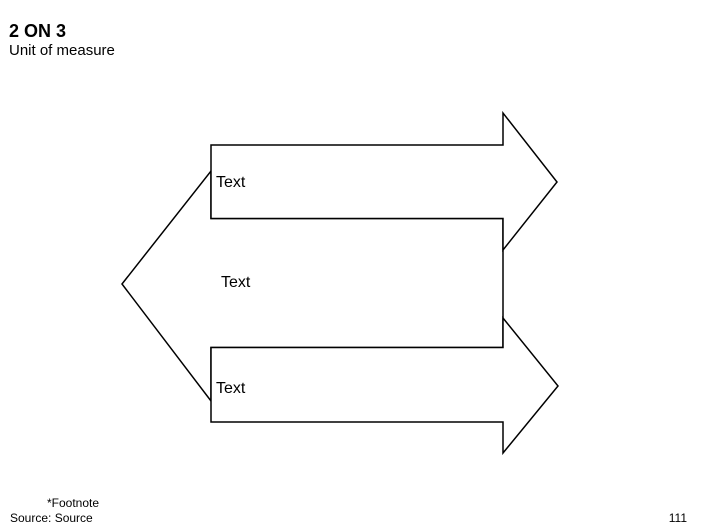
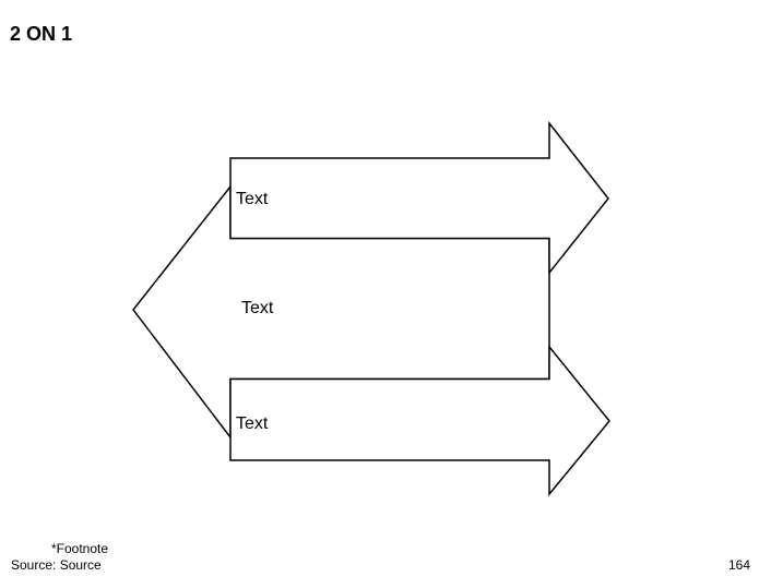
- 2 ON 3
+ 2 ON 1
- Unit of measure
  Text
  Text
  Text
  *Footnote
  Source: Source
- 111
+ 164
